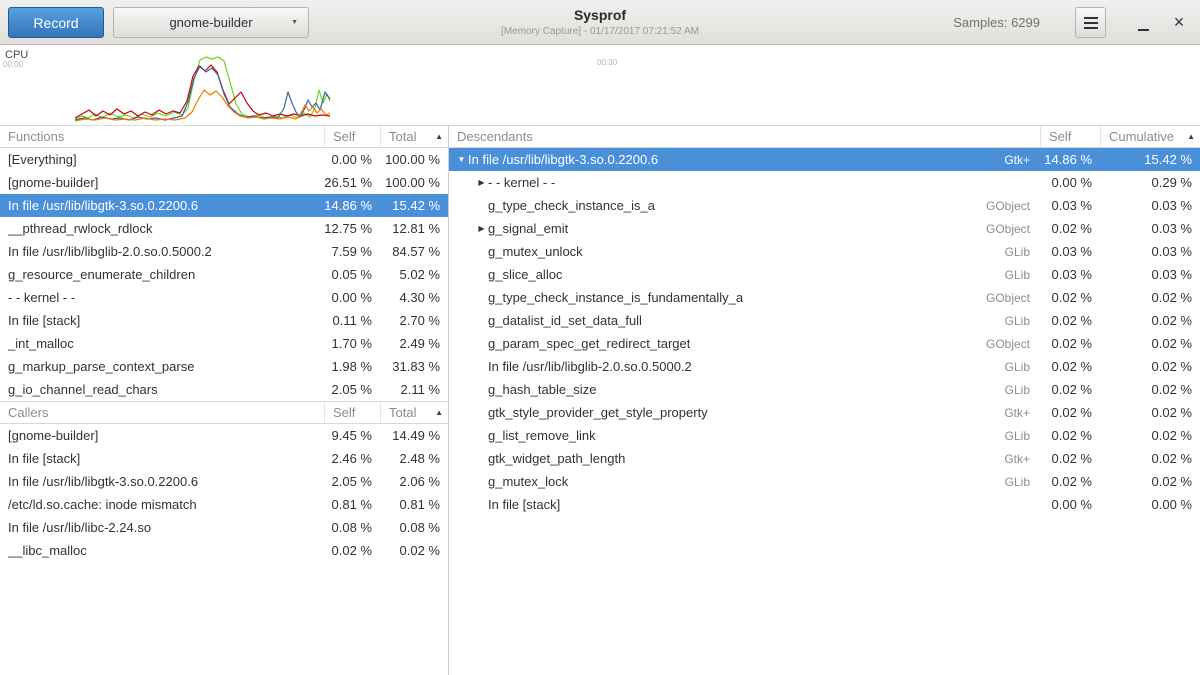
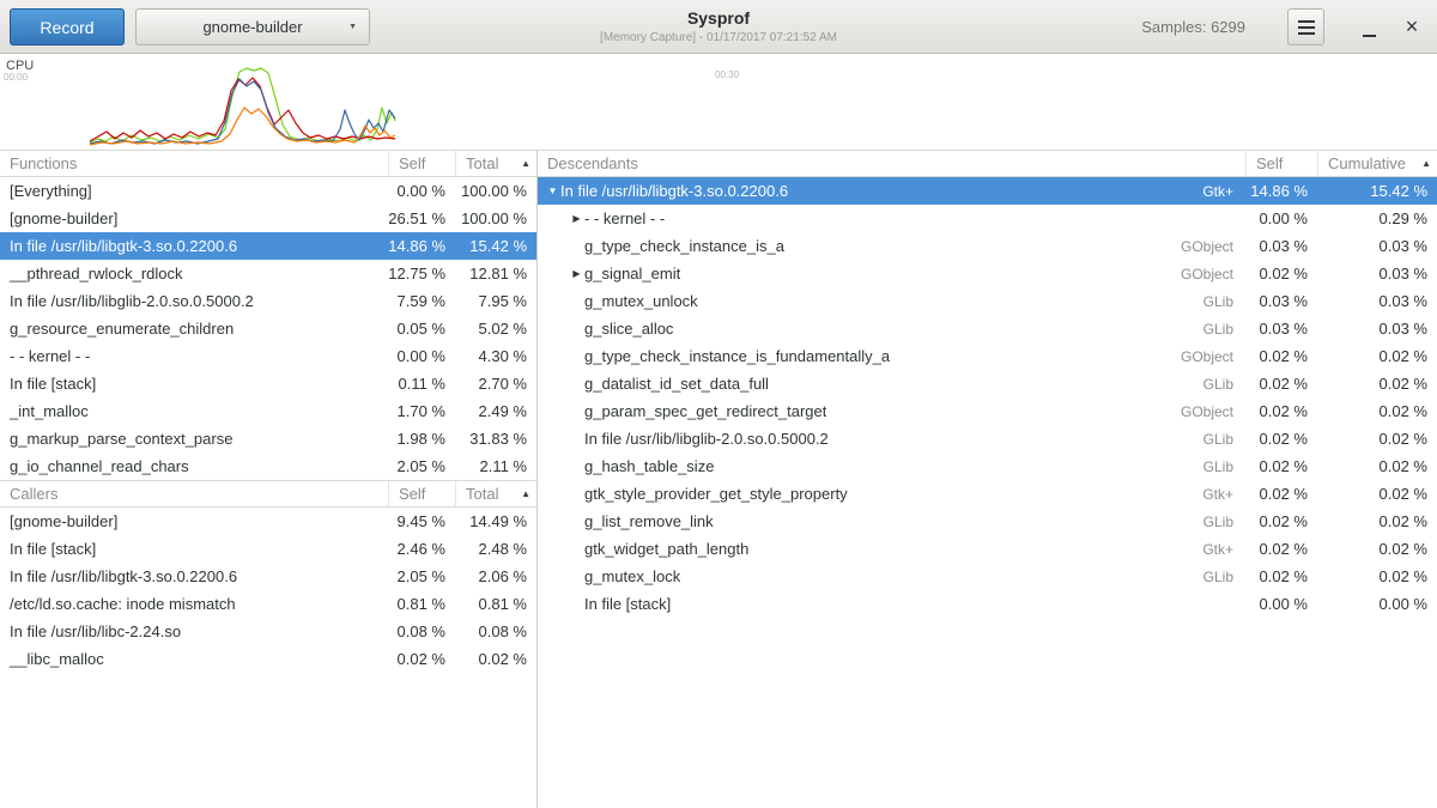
  Record
  gnome-builder
  Sysprof
  [Memory Capture] - 01/17/2017 07:21:52 AM
  Samples: 6299
  ×
  CPU
  00:00
  00:30
  Functions
  Self
  Total
  ▲
  [Everything]
  0.00 %
  100.00 %
  [gnome-builder]
  26.51 %
  100.00 %
  In file /usr/lib/libgtk-3.so.0.2200.6
  14.86 %
  15.42 %
  __pthread_rwlock_rdlock
  12.75 %
  12.81 %
  In file /usr/lib/libglib-2.0.so.0.5000.2
  7.59 %
- 84.57 %
+ 7.95 %
  g_resource_enumerate_children
  0.05 %
  5.02 %
  - - kernel - -
  0.00 %
  4.30 %
  In file [stack]
  0.11 %
  2.70 %
  _int_malloc
  1.70 %
  2.49 %
  g_markup_parse_context_parse
  1.98 %
  31.83 %
  g_io_channel_read_chars
  2.05 %
  2.11 %
  Callers
  Self
  Total
  ▲
  [gnome-builder]
  9.45 %
  14.49 %
  In file [stack]
  2.46 %
  2.48 %
  In file /usr/lib/libgtk-3.so.0.2200.6
  2.05 %
  2.06 %
  /etc/ld.so.cache: inode mismatch
  0.81 %
  0.81 %
  In file /usr/lib/libc-2.24.so
  0.08 %
  0.08 %
  __libc_malloc
  0.02 %
  0.02 %
  Descendants
  Self
  Cumulative
  ▲
  ▼
  In file /usr/lib/libgtk-3.so.0.2200.6
  Gtk+
  14.86 %
  15.42 %
  ▶
  - - kernel - -
  0.00 %
  0.29 %
  g_type_check_instance_is_a
  GObject
  0.03 %
  0.03 %
  ▶
  g_signal_emit
  GObject
  0.02 %
  0.03 %
  g_mutex_unlock
  GLib
  0.03 %
  0.03 %
  g_slice_alloc
  GLib
  0.03 %
  0.03 %
  g_type_check_instance_is_fundamentally_a
  GObject
  0.02 %
  0.02 %
  g_datalist_id_set_data_full
  GLib
  0.02 %
  0.02 %
  g_param_spec_get_redirect_target
  GObject
  0.02 %
  0.02 %
  In file /usr/lib/libglib-2.0.so.0.5000.2
  GLib
  0.02 %
  0.02 %
  g_hash_table_size
  GLib
  0.02 %
  0.02 %
  gtk_style_provider_get_style_property
  Gtk+
  0.02 %
  0.02 %
  g_list_remove_link
  GLib
  0.02 %
  0.02 %
  gtk_widget_path_length
  Gtk+
  0.02 %
  0.02 %
  g_mutex_lock
  GLib
  0.02 %
  0.02 %
  In file [stack]
  0.00 %
  0.00 %
